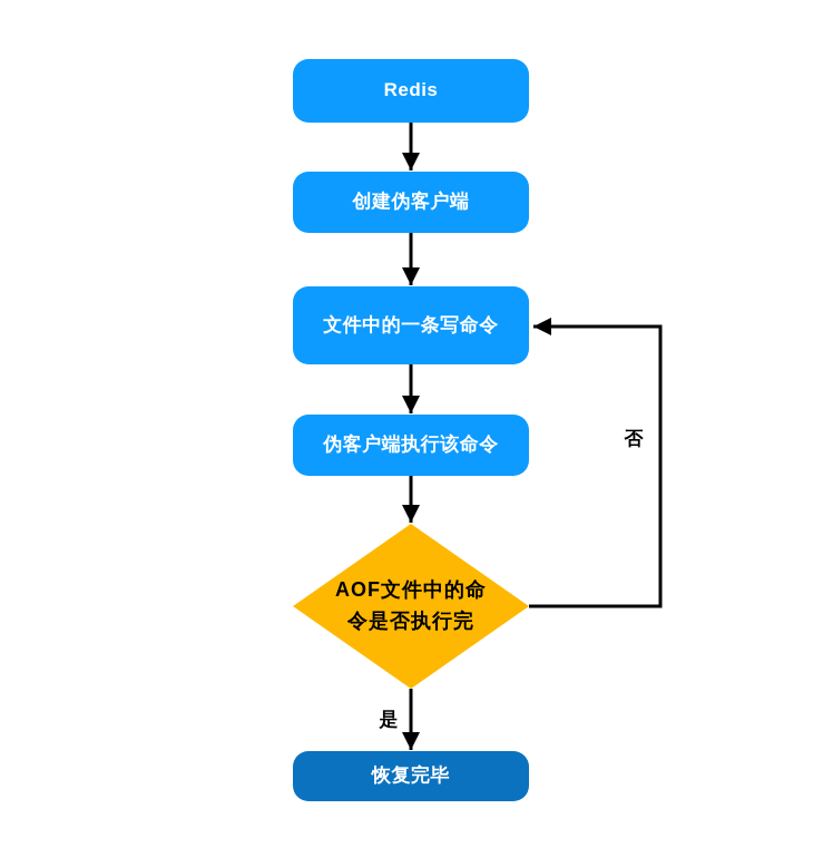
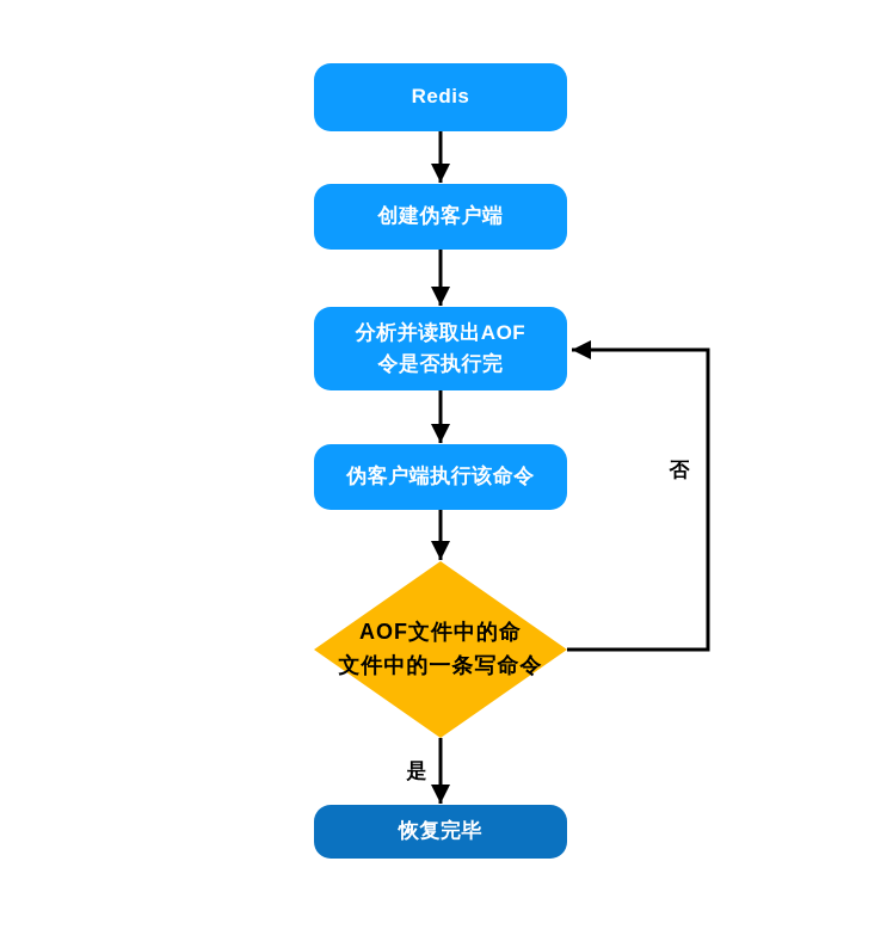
  Redis
  创建伪客户端
+ 分析并读取出AOF
- 文件中的一条写命令
+ 令是否执行完
  伪客户端执行该命令
  AOF文件中的命
- 令是否执行完
+ 文件中的一条写命令
  恢复完毕
  是
  否
